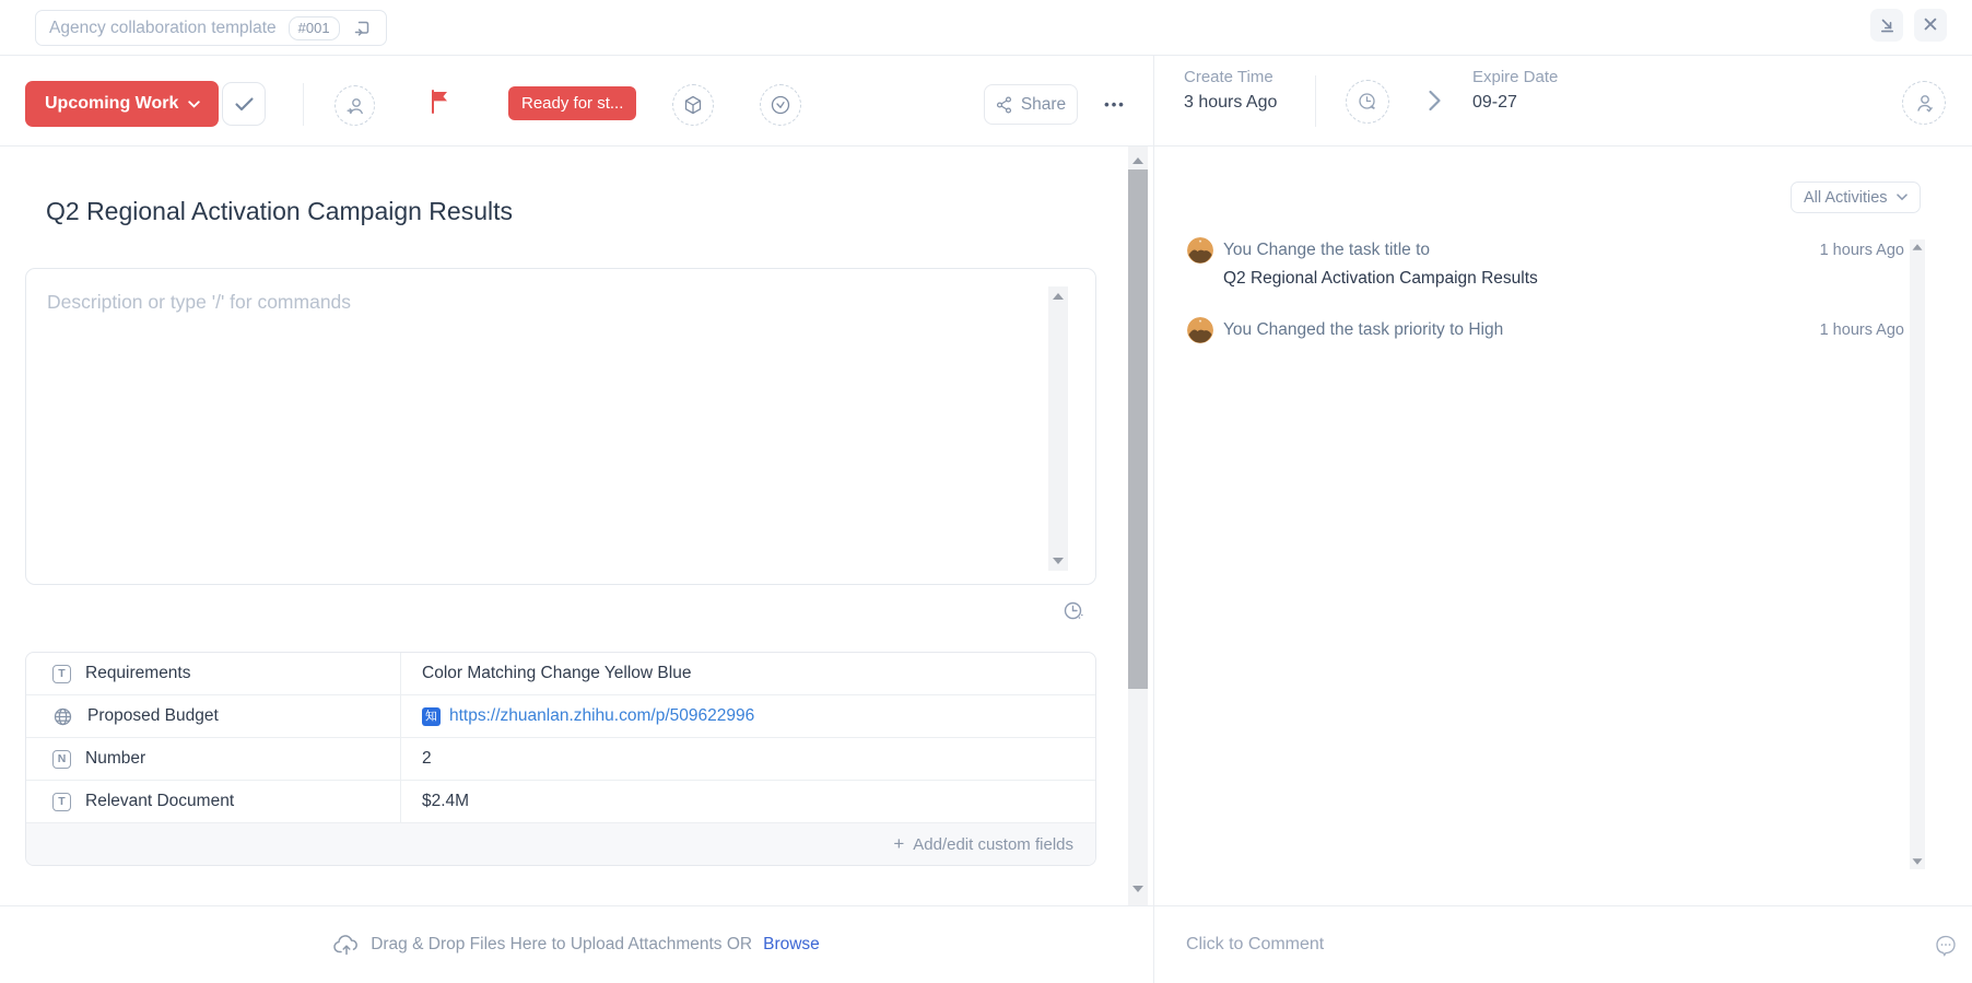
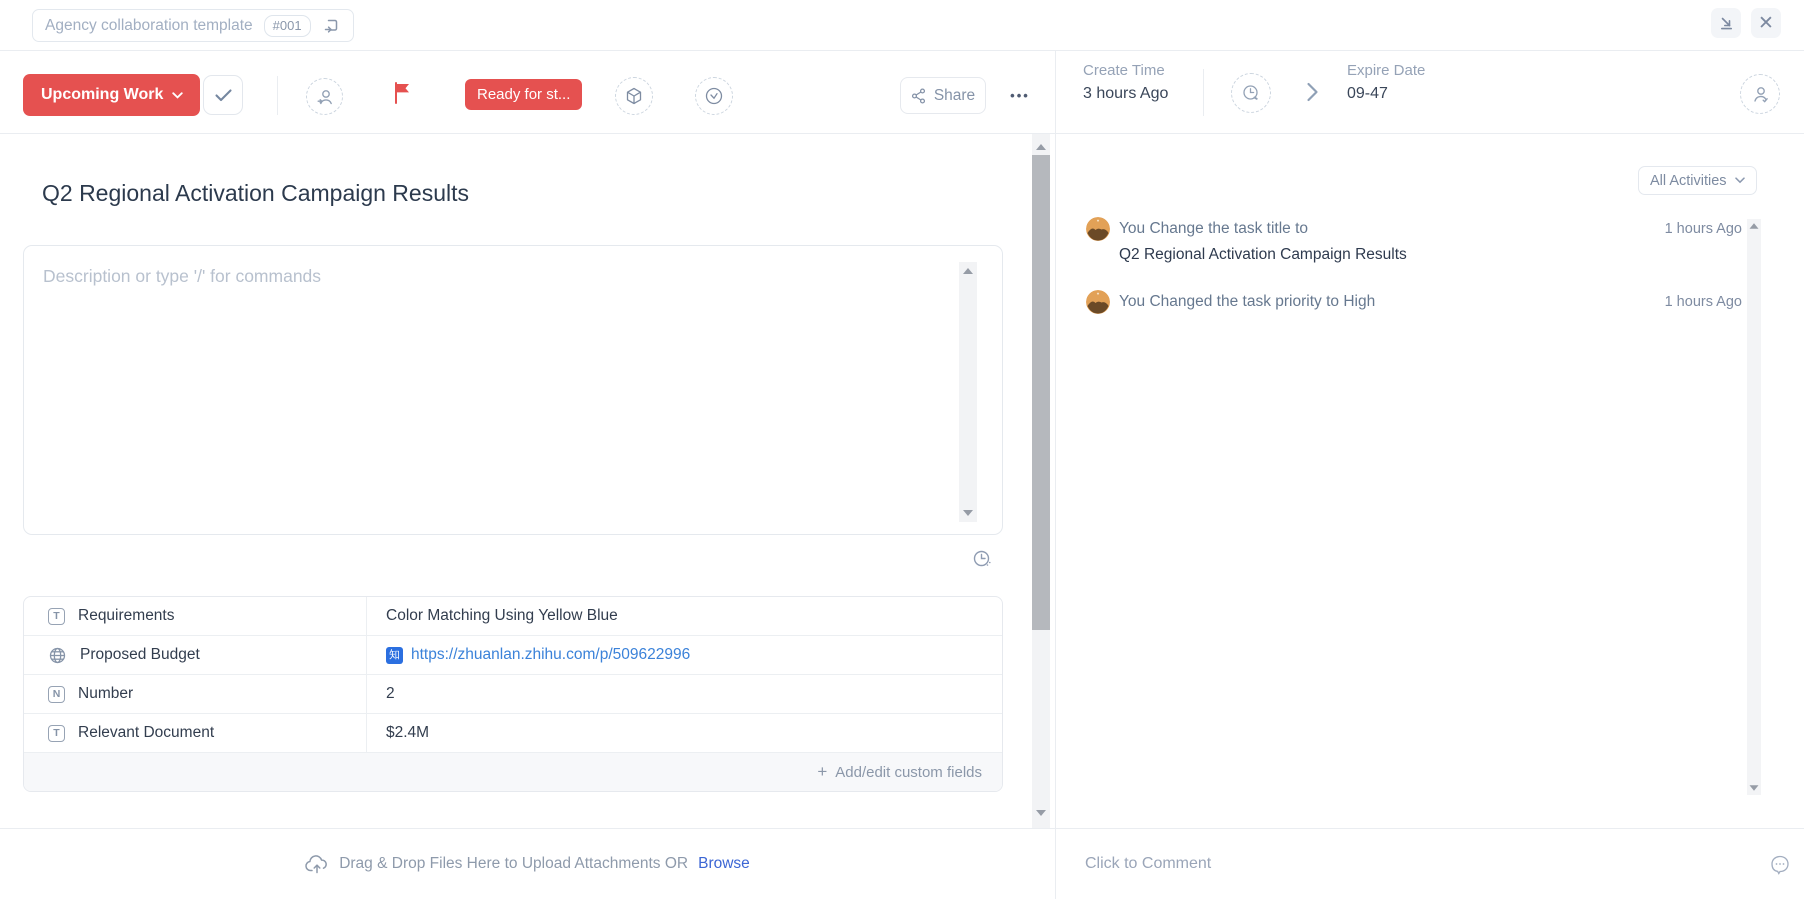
  Agency collaboration template
  #001
  ✕
  Upcoming Work
  Ready for st...
  Share
  •••
  Create Time
  3 hours Ago
  Expire Date
- 09-27
+ 09-47
  Q2 Regional Activation Campaign Results
  Description or type '/' for commands
  T
  Requirements
- Color Matching Change Yellow Blue
+ Color Matching Using Yellow Blue
  Proposed Budget
  知
  https://zhuanlan.zhihu.com/p/509622996
  N
  Number
  2
  T
  Relevant Document
  $2.4M
  +
  Add/edit custom fields
  All Activities
  You Change the task title to
  Q2 Regional Activation Campaign Results
  1 hours Ago
  You Changed the task priority to High
  1 hours Ago
  Drag & Drop Files Here to Upload Attachments OR
  Browse
  Click to Comment
